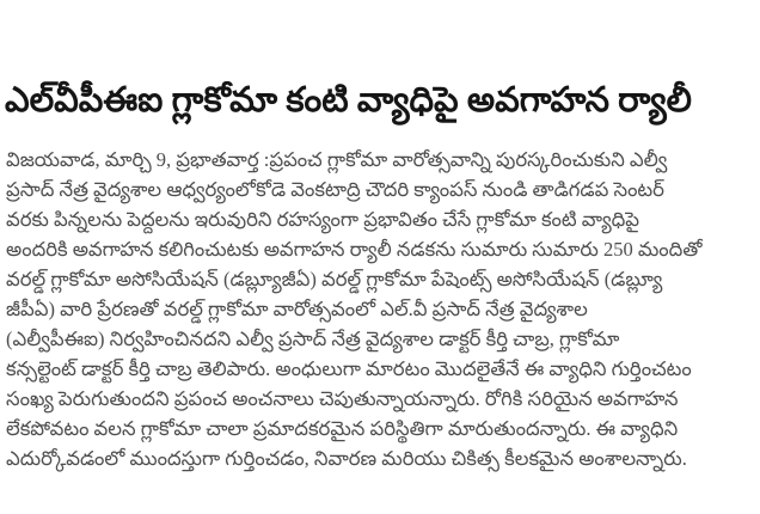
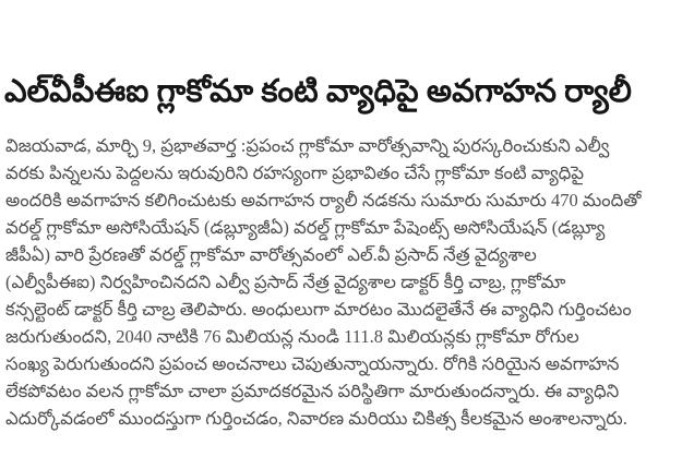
  ఎల్‌వీపీఈఐ గ్లాకోమా కంటి వ్యాధిపై అవగాహన ర్యాలీ
  విజయవాడ, మార్చి 9, ప్రభాతవార్త :ప్రపంచ గ్లాకోమా వారోత్సవాన్ని పురస్కరించుకుని ఎల్వీ
- ప్రసాద్ నేత్ర వైద్యశాల ఆధ్వర్యంలోకోడె వెంకటాద్రి చౌదరి క్యాంపస్ నుండి తాడిగడప సెంటర్
  వరకు పిన్నలను పెద్దలను ఇరువురిని రహస్యంగా ప్రభావితం చేసే గ్లాకోమా కంటి వ్యాధిపై
- అందరికి అవగాహన కలిగించుటకు అవగాహన ర్యాలీ నడకను సుమారు సుమారు 250 మందితో
+ అందరికి అవగాహన కలిగించుటకు అవగాహన ర్యాలీ నడకను సుమారు సుమారు 470 మందితో
  వరల్డ్ గ్లాకోమా అసోసియేషన్ (డబ్ల్యూజీఏ) వరల్డ్ గ్లాకోమా పేషెంట్స్ అసోసియేషన్ (డబ్ల్యూ
  జీపీఏ) వారి ప్రేరణతో వరల్డ్ గ్లాకోమా వారోత్సవంలో ఎల్.వీ ప్రసాద్ నేత్ర వైద్యశాల
  (ఎల్వీపీఈఐ) నిర్వహించినదని ఎల్వీ ప్రసాద్ నేత్ర వైద్యశాల డాక్టర్ కీర్తి చాబ్ర, గ్లాకోమా
  కన్సల్టెంట్ డాక్టర్ కీర్తి చాబ్ర తెలిపారు. అంధులుగా మారటం మొదలైతేనే ఈ వ్యాధిని గుర్తించటం
+ జరుగుతుందని, 2040 నాటికి 76 మిలియన్ల నుండి 111.8 మిలియన్లకు గ్లాకోమా రోగుల
  సంఖ్య పెరుగుతుందని ప్రపంచ అంచనాలు చెపుతున్నాయన్నారు. రోగికి సరియైన అవగాహన
  లేకపోవటం వలన గ్లాకోమా చాలా ప్రమాదకరమైన పరిస్థితిగా మారుతుందన్నారు. ఈ వ్యాధిని
  ఎదుర్కోవడంలో ముందస్తుగా గుర్తించడం, నివారణ మరియు చికిత్స కీలకమైన అంశాలన్నారు.
